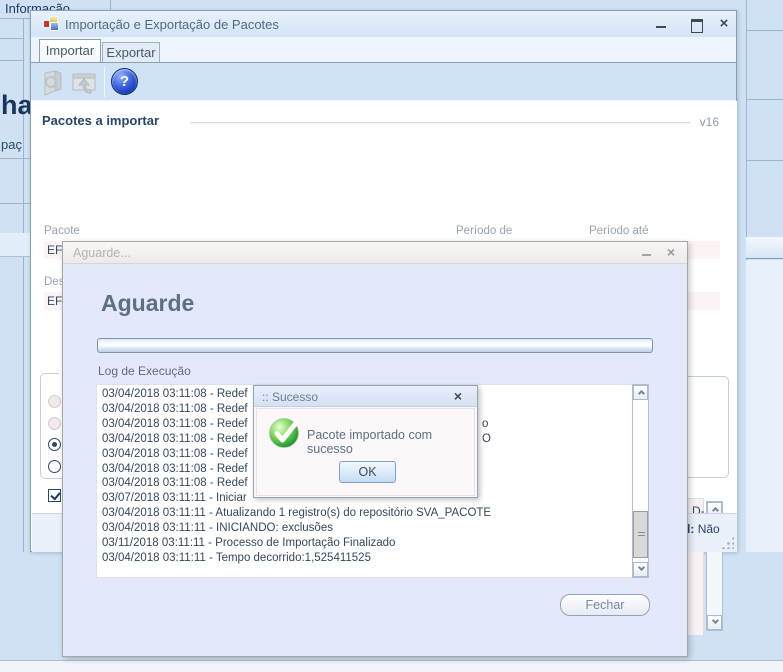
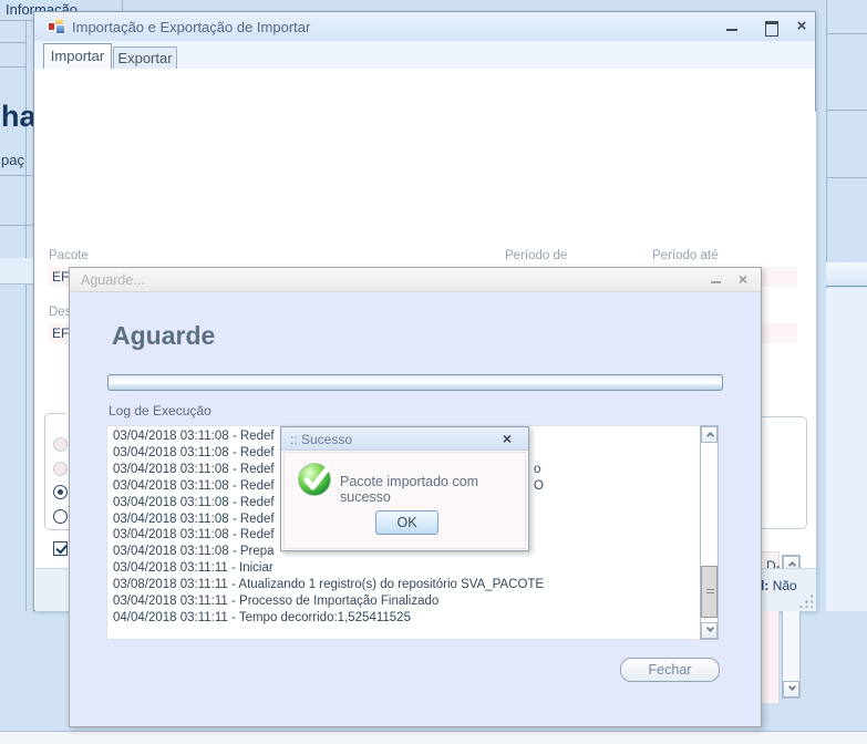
  Informação
  ha
  paç
- Importação e Exportação de Pacotes
+ Importação e Exportação de Importar
  ×
  Importar
  Exportar
- ?
- Pacotes a importar
- v16
  Pacote
  Período de
  Período até
  D-
  l: Não
  Aguarde...
  ×
  Aguarde
  Log de Execução
  03/04/2018 03:11:08 - Redef
  03/04/2018 03:11:08 - Redef
  03/04/2018 03:11:08 - Redef
  03/04/2018 03:11:08 - Redef
  03/04/2018 03:11:08 - Redef
  03/04/2018 03:11:08 - Redef
  03/04/2018 03:11:08 - Redef
+ 03/04/2018 03:11:08 - Prepa
- 03/07/2018 03:11:11 - Iniciar
+ 03/04/2018 03:11:11 - Iniciar
- 03/04/2018 03:11:11 - Atualizando 1 registro(s) do repositório SVA_PACOTE
+ 03/08/2018 03:11:11 - Atualizando 1 registro(s) do repositório SVA_PACOTE
- 03/04/2018 03:11:11 - INICIANDO: exclusões
- 03/11/2018 03:11:11 - Processo de Importação Finalizado
+ 03/04/2018 03:11:11 - Processo de Importação Finalizado
- 03/04/2018 03:11:11 - Tempo decorrido:1,525411525
+ 04/04/2018 03:11:11 - Tempo decorrido:1,525411525
  o
  O
  Fechar
  :: Sucesso
  ×
  Pacote importado com sucesso
  OK
